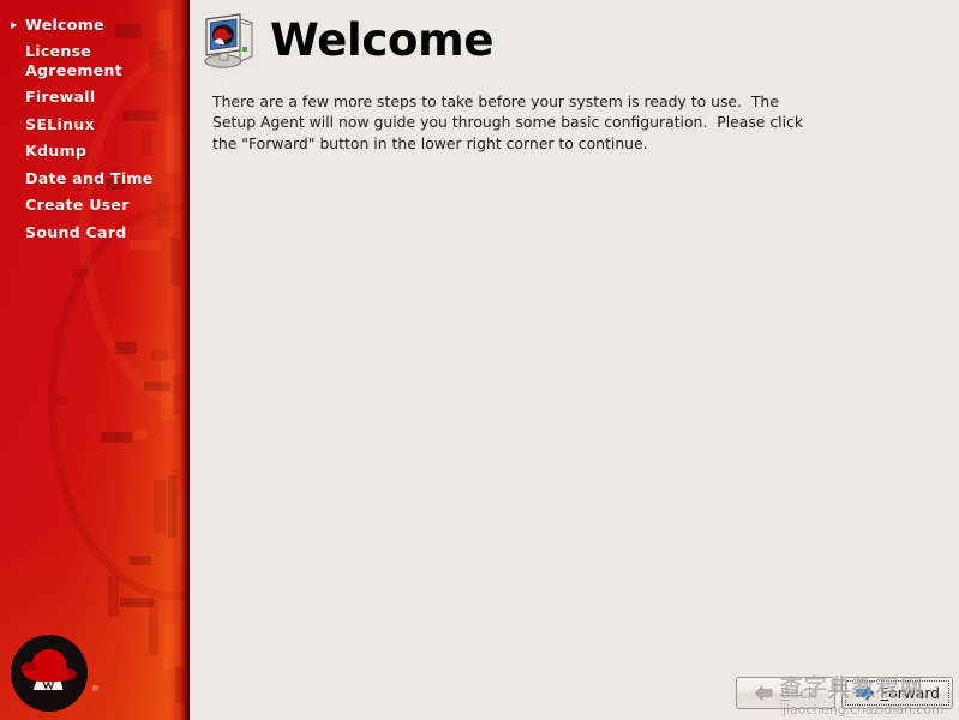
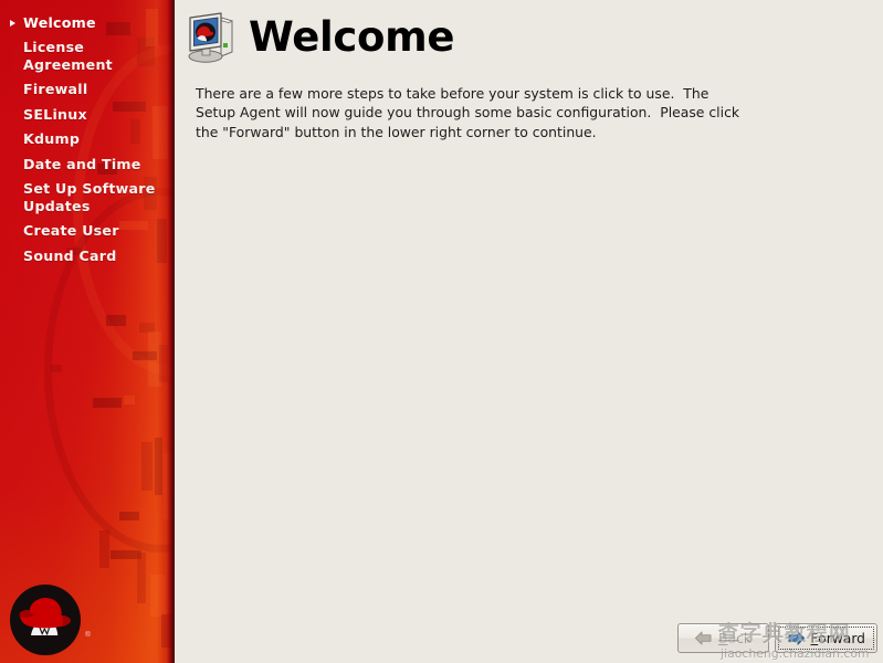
  Welcome
  License Agreement
  Firewall
  SELinux
  Kdump
  Date and Time
+ Set Up Software Updates
  Create User
  Sound Card
  ®
  Welcome
- There are a few more steps to take before your system is ready to use. The Setup Agent will now guide you through some basic configuration. Please click the "Forward" button in the lower right corner to continue.
+ There are a few more steps to take before your system is click to use. The Setup Agent will now guide you through some basic configuration. Please click the "Forward" button in the lower right corner to continue.
  Back
  Forward
  查字典教程网
  jiaocheng.chazidian.com
